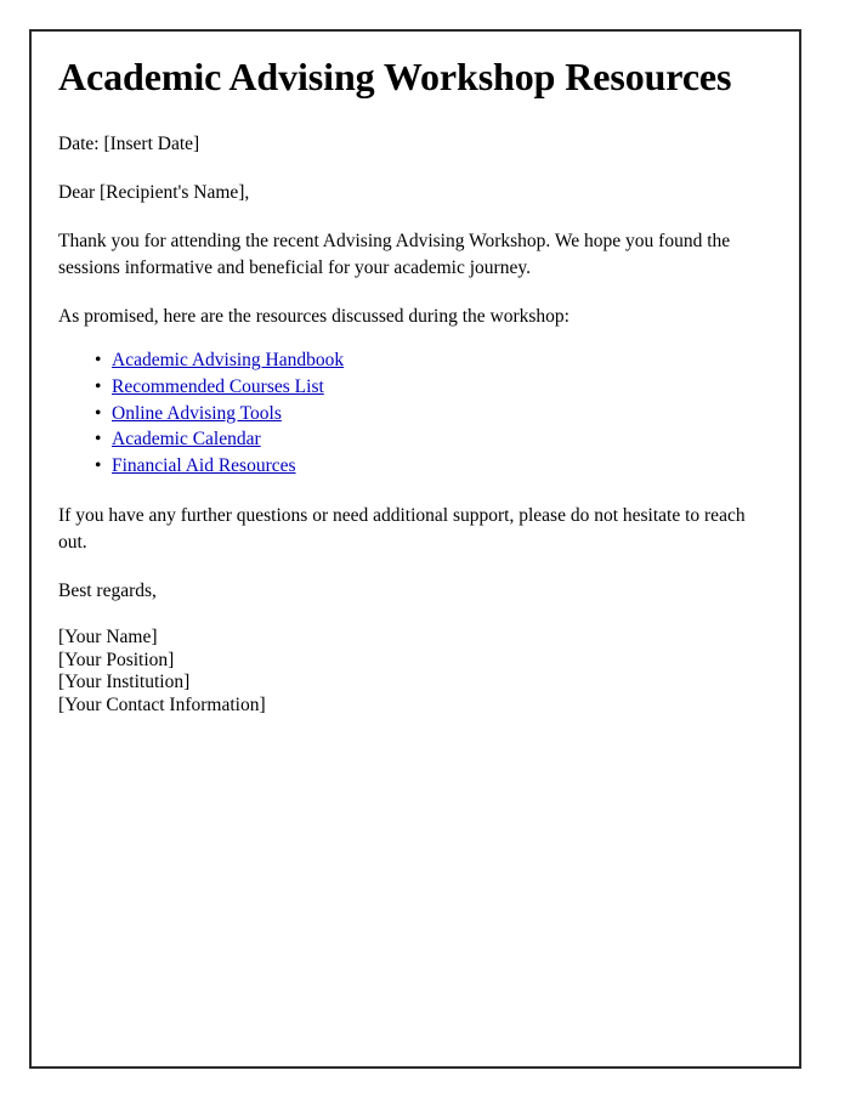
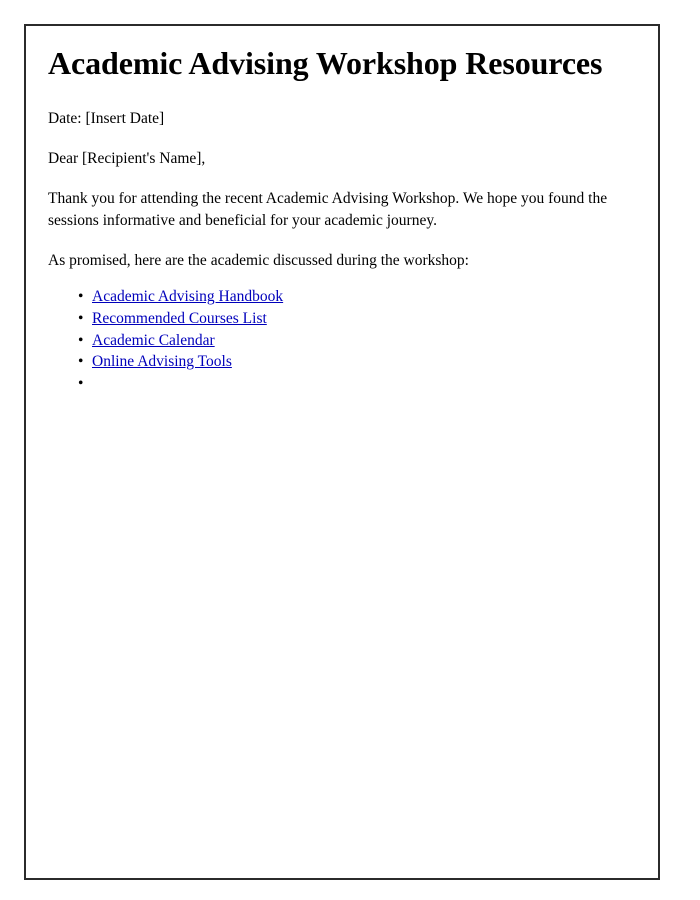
  Academic Advising Workshop Resources
  Date: [Insert Date]
  Dear [Recipient's Name],
- Thank you for attending the recent Advising Advising Workshop. We hope you found the sessions informative and beneficial for your academic journey.
+ Thank you for attending the recent Academic Advising Workshop. We hope you found the sessions informative and beneficial for your academic journey.
- As promised, here are the resources discussed during the workshop:
+ As promised, here are the academic discussed during the workshop:
  •
  Academic Advising Handbook
  •
  Recommended Courses List
  •
- Online Advising Tools
+ Academic Calendar
  •
- Academic Calendar
+ Online Advising Tools
  •
- Financial Aid Resources
- If you have any further questions or need additional support, please do not hesitate to reach out.
- Best regards,
- [Your Name]
- [Your Position]
- [Your Institution]
- [Your Contact Information]
